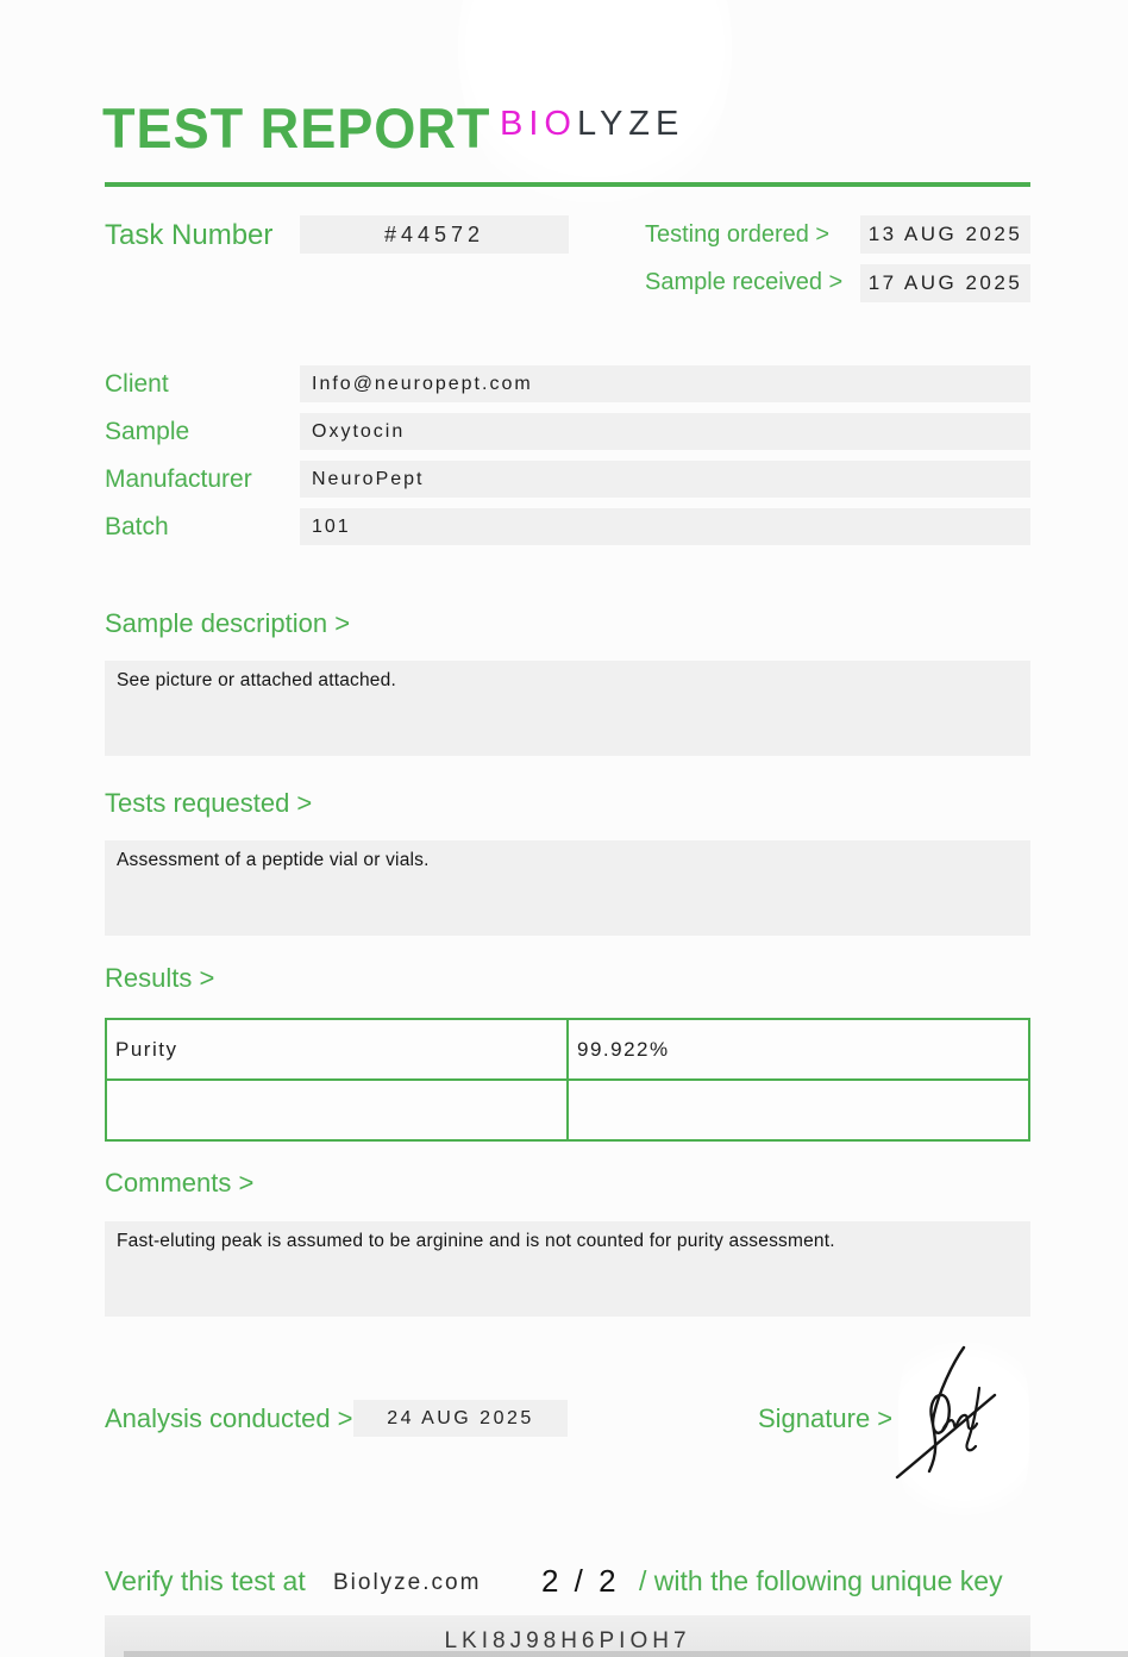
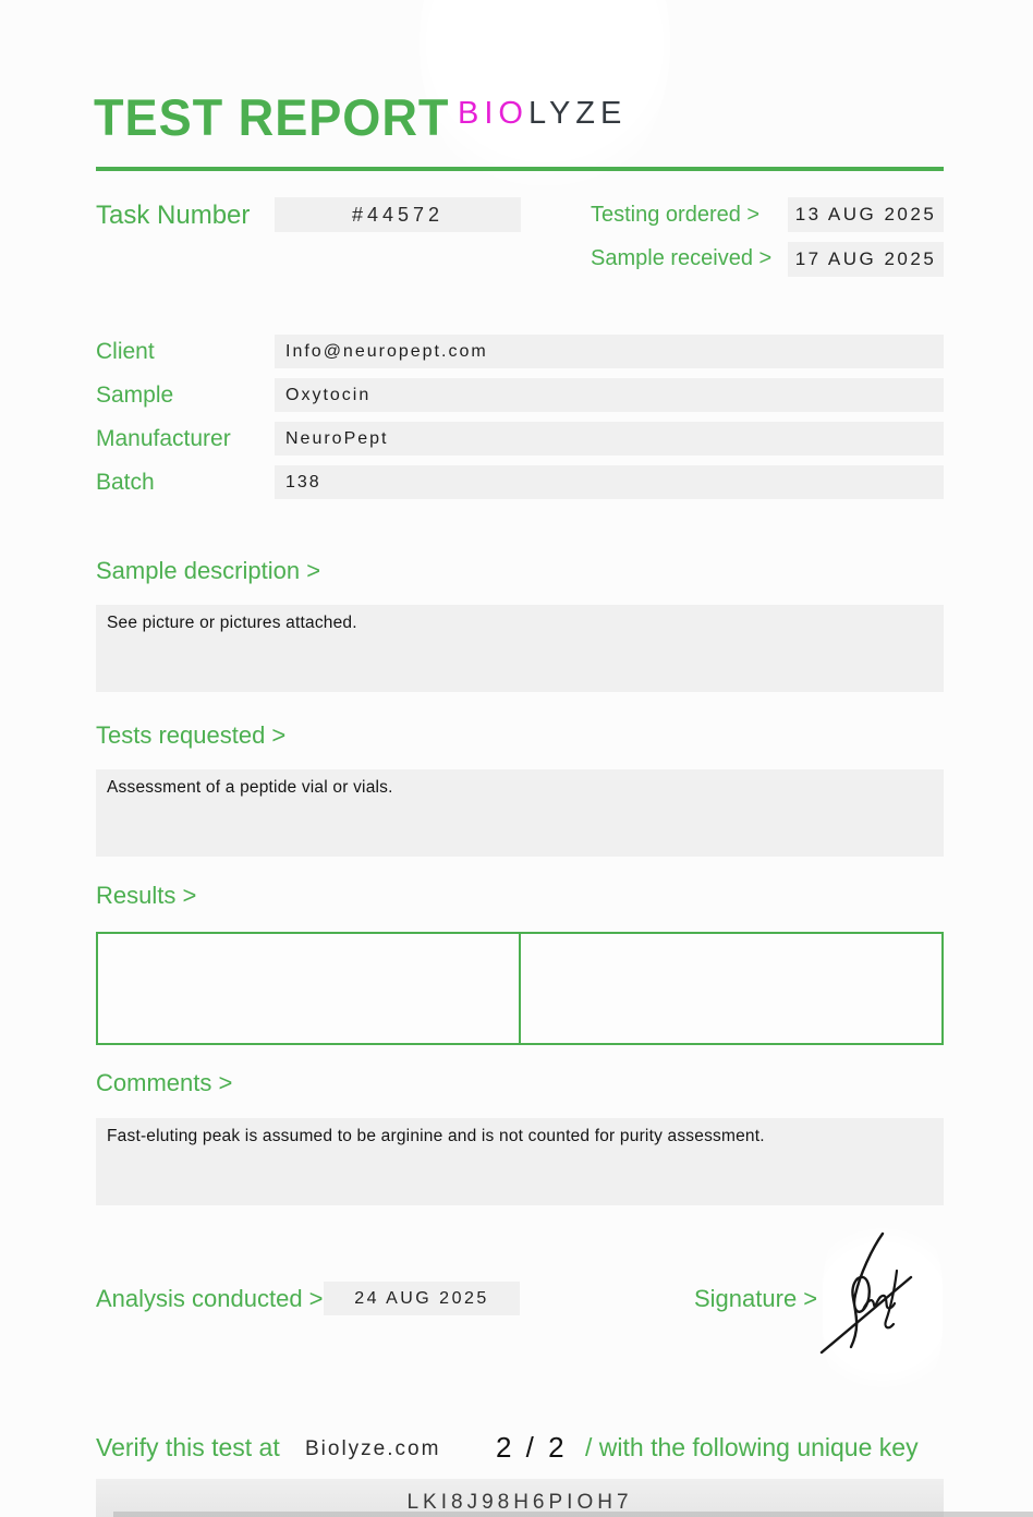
  TEST REPORT
  BIOLYZE
  Task Number
  #44572
  Testing ordered >
  13 AUG 2025
  Sample received >
  17 AUG 2025
  Client
  Info@neuropept.com
  Sample
  Oxytocin
  Manufacturer
  NeuroPept
  Batch
- 101
+ 138
  Sample description >
- See picture or attached attached.
+ See picture or pictures attached.
  Tests requested >
  Assessment of a peptide vial or vials.
  Results >
- Purity	99.922%
  Comments >
  Fast-eluting peak is assumed to be arginine and is not counted for purity assessment.
  Analysis conducted >
  24 AUG 2025
  Signature >
  Verify this test at
  Biolyze.com
  2 / 2
  / with the following unique key
  LKI8J98H6PIOH7
